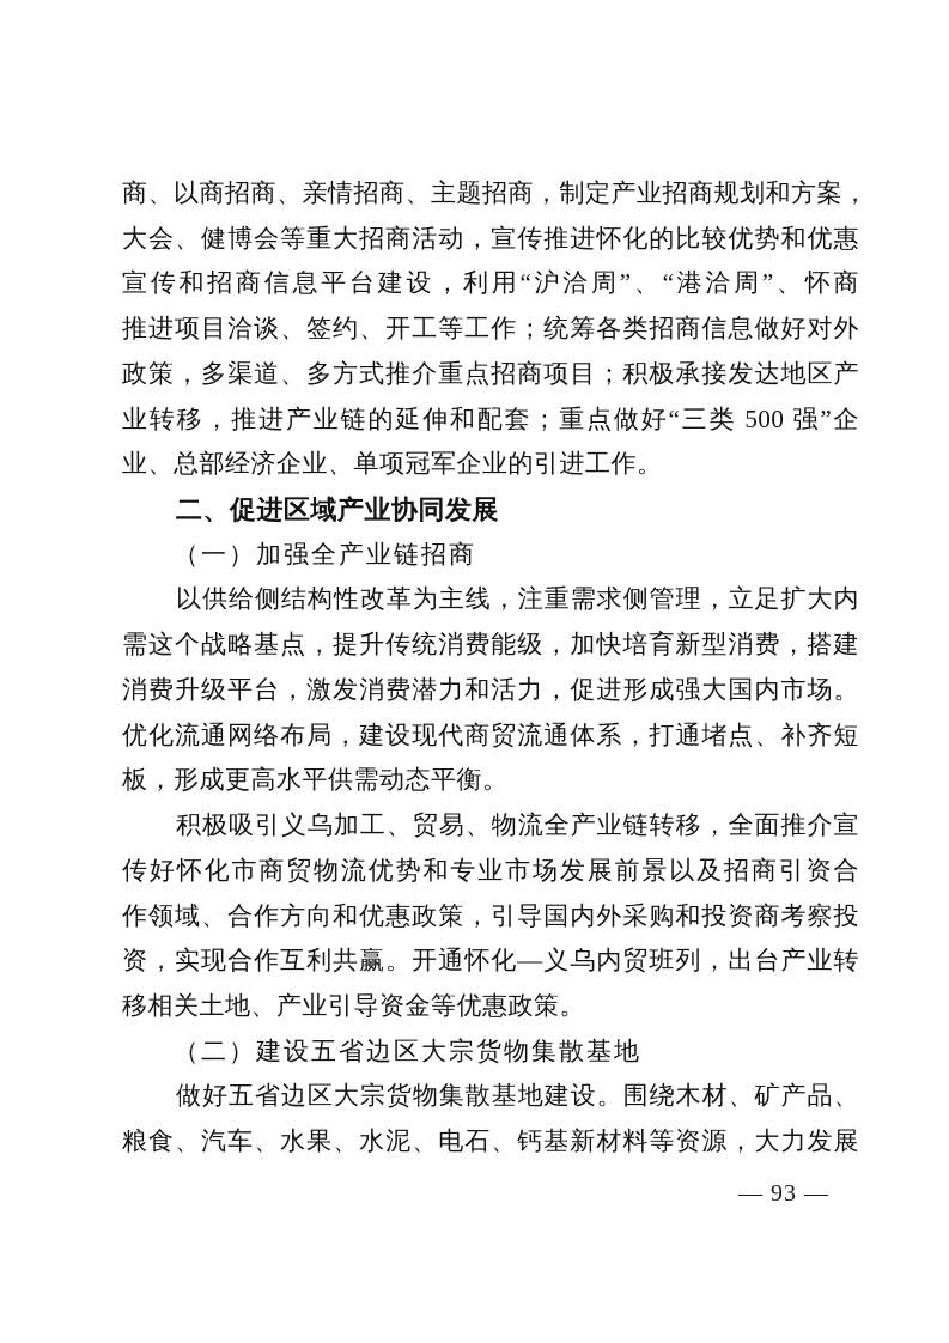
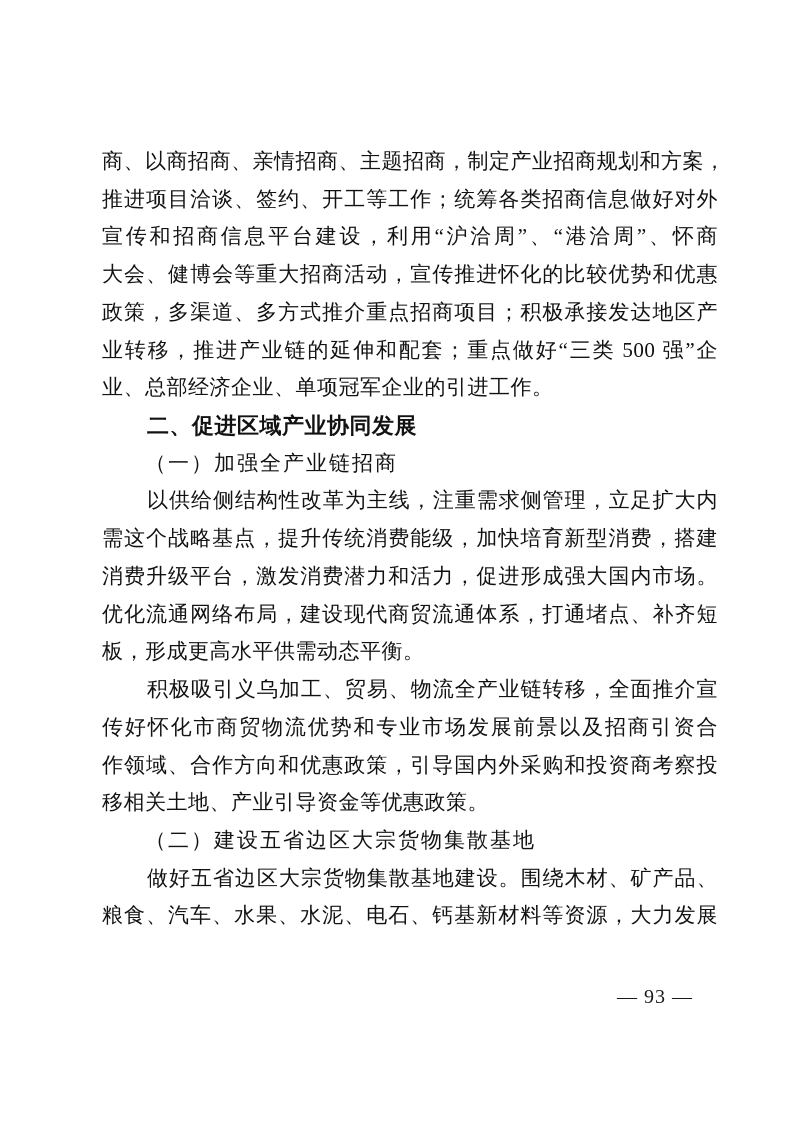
  商、以商招商、亲情招商、主题招商，制定产业招商规划和方案，
- 大会、健博会等重大招商活动，宣传推进怀化的比较优势和优惠
+ 推进项目洽谈、签约、开工等工作；统筹各类招商信息做好对外
  宣传和招商信息平台建设，利用“沪洽周”、“港洽周”、怀商
- 推进项目洽谈、签约、开工等工作；统筹各类招商信息做好对外
+ 大会、健博会等重大招商活动，宣传推进怀化的比较优势和优惠
  政策，多渠道、多方式推介重点招商项目；积极承接发达地区产
  业转移，推进产业链的延伸和配套；重点做好“三类 500 强”企
  业、总部经济企业、单项冠军企业的引进工作。
  二、促进区域产业协同发展
  （一）加强全产业链招商
  以供给侧结构性改革为主线，注重需求侧管理，立足扩大内
  需这个战略基点，提升传统消费能级，加快培育新型消费，搭建
  消费升级平台，激发消费潜力和活力，促进形成强大国内市场。
  优化流通网络布局，建设现代商贸流通体系，打通堵点、补齐短
  板，形成更高水平供需动态平衡。
  积极吸引义乌加工、贸易、物流全产业链转移，全面推介宣
  传好怀化市商贸物流优势和专业市场发展前景以及招商引资合
  作领域、合作方向和优惠政策，引导国内外采购和投资商考察投
- 资，实现合作互利共赢。开通怀化—义乌内贸班列，出台产业转
  移相关土地、产业引导资金等优惠政策。
  （二）建设五省边区大宗货物集散基地
  做好五省边区大宗货物集散基地建设。围绕木材、矿产品、
  粮食、汽车、水果、水泥、电石、钙基新材料等资源，大力发展
  — 93 —
